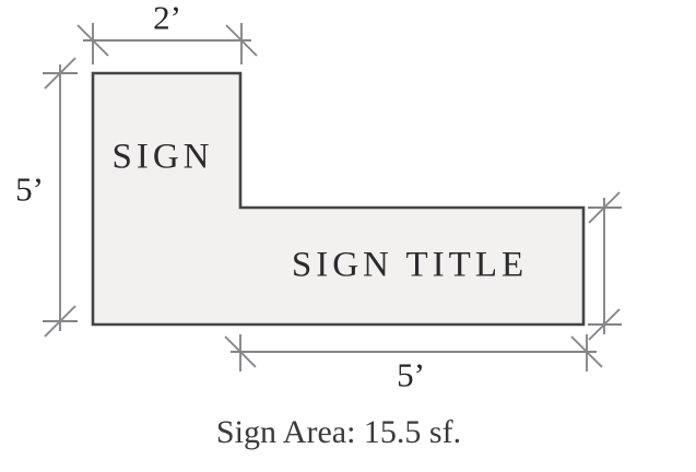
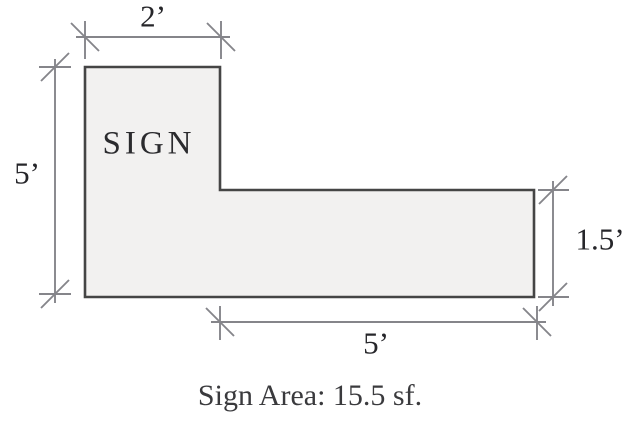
  2’
  5’
+ 1.5’
  5’
  SIGN
- SIGN TITLE
  Sign Area: 15.5 sf.
